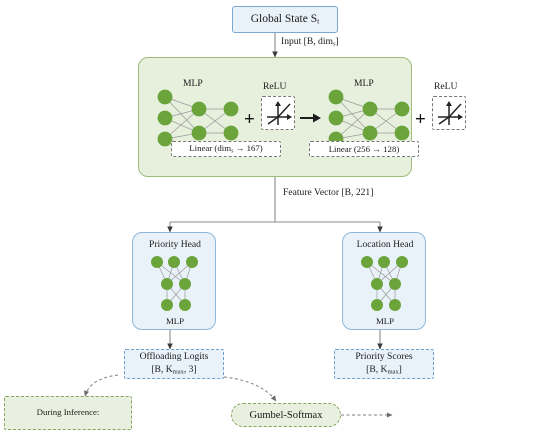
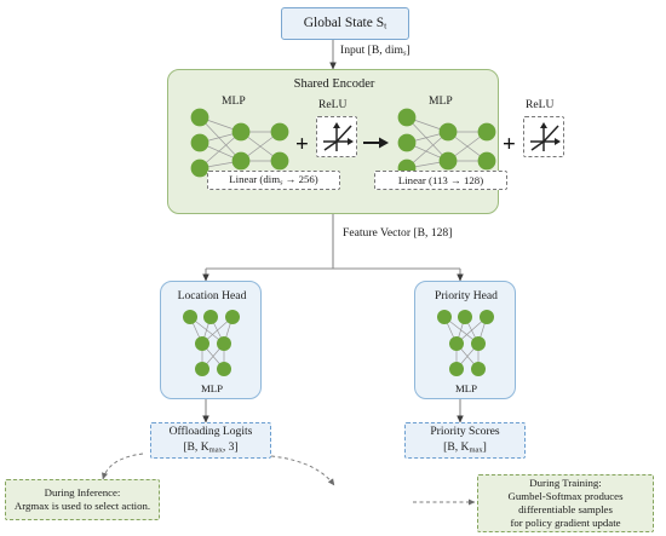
  Global State St
  Input [B, dim ]
+ Shared Encoder
  MLP
  +
  ReLU
- Linear (dim → 167)
+ Linear (dim → 256)
  MLP
  +
  ReLU
- Linear (256 → 128)
+ Linear (113 → 128)
- Feature Vector [B, 221]
+ Feature Vector [B, 128]
- Priority Head
+ Location Head
  MLP
- Location Head
+ Priority Head
  MLP
  Offloading Logits
  [B, K , 3]
  Priority Scores
- Gumbel-Softmax
  During Inference:
+ Argmax is used to select action.
+ During Training:
+ Gumbel-Softmax produces
+ differentiable samples
+ for policy gradient update
